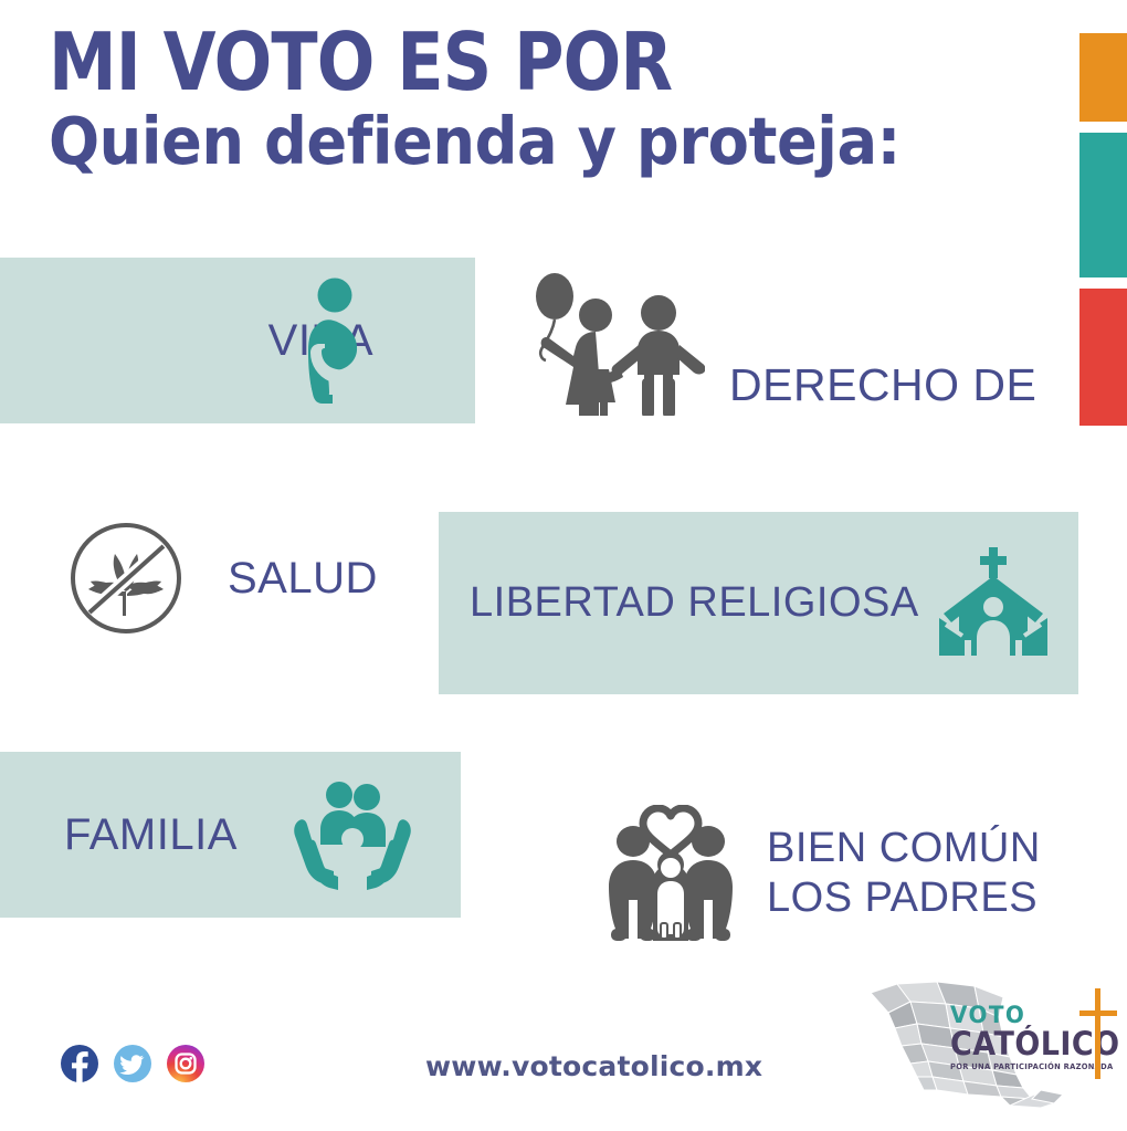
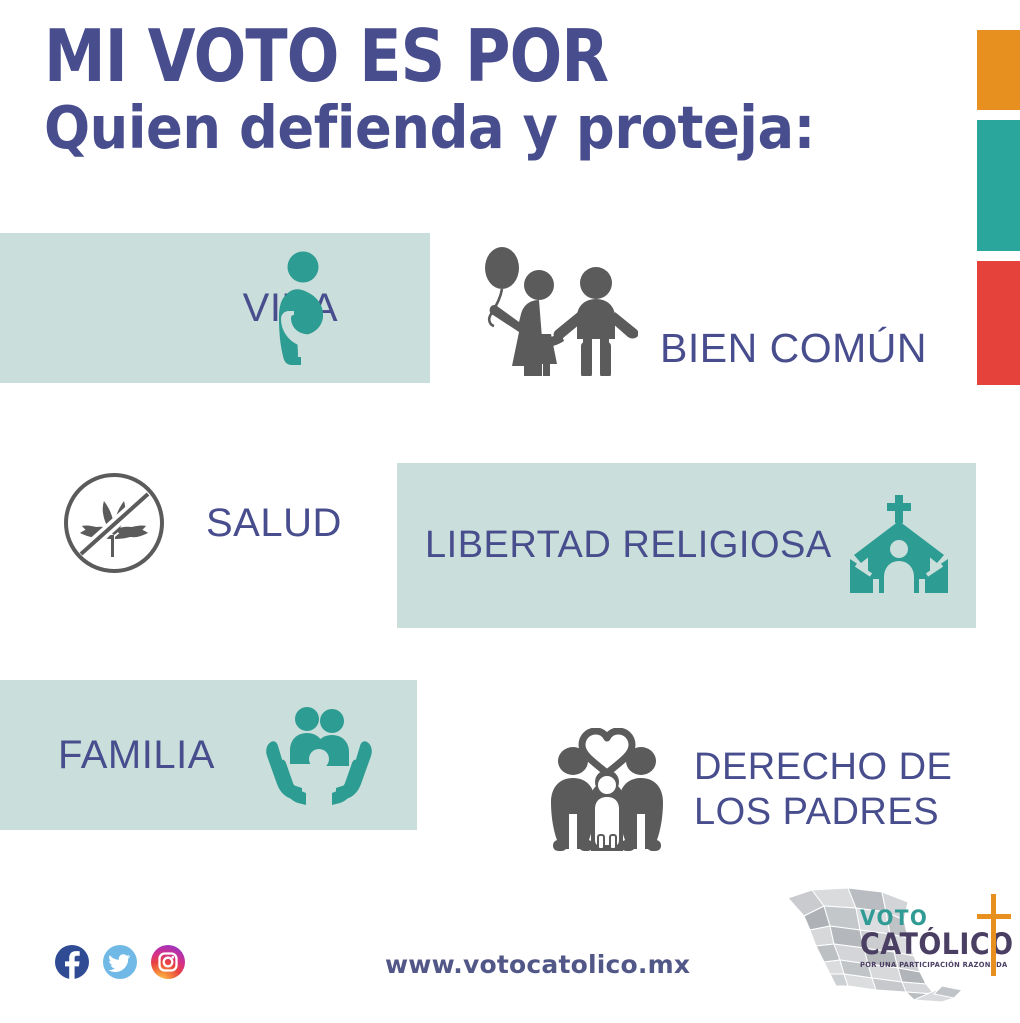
  MI VOTO ES POR
  Quien defienda y proteja:
  VIA
- DERECHO DE
+ BIEN COMÚN
  SALUD
  LIBERTAD RELIGIOSA
  FAMILIA
- BIEN COMÚN
+ DERECHO DE
  LOS PADRES
  www.votocatolico.mx
  VOTO
  CATÓLIC
  POR UNA PARTICIPACIÓN RAZONDA
